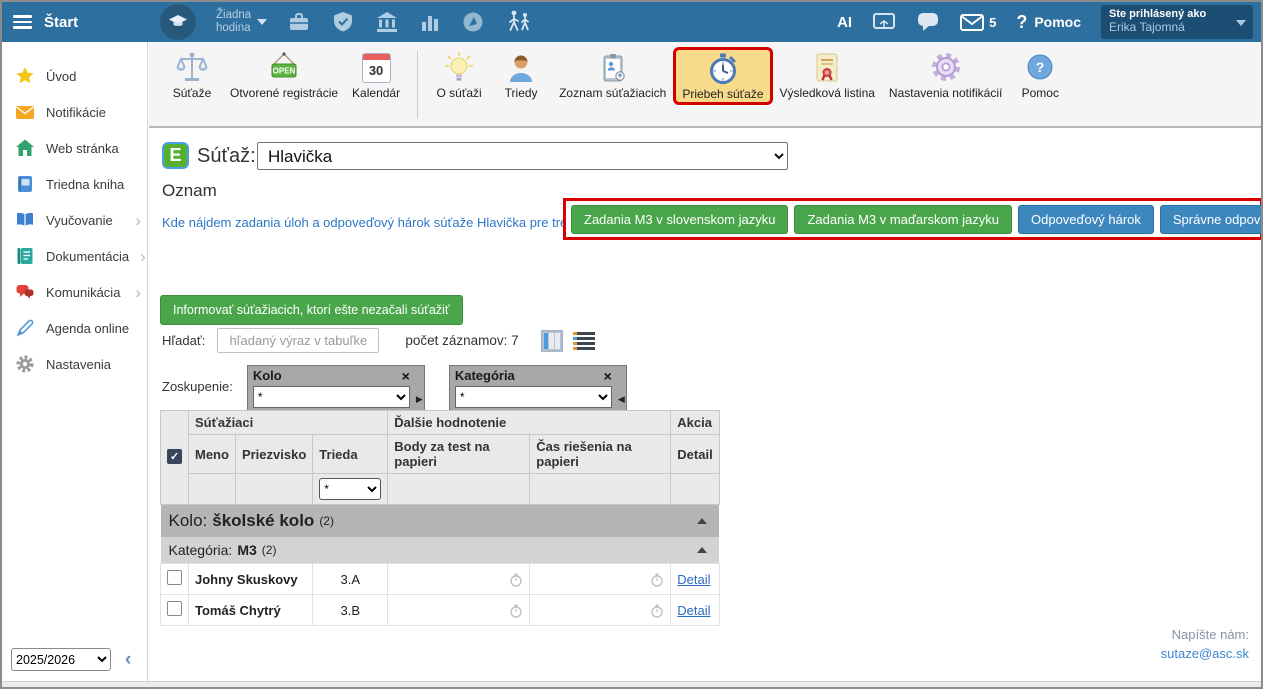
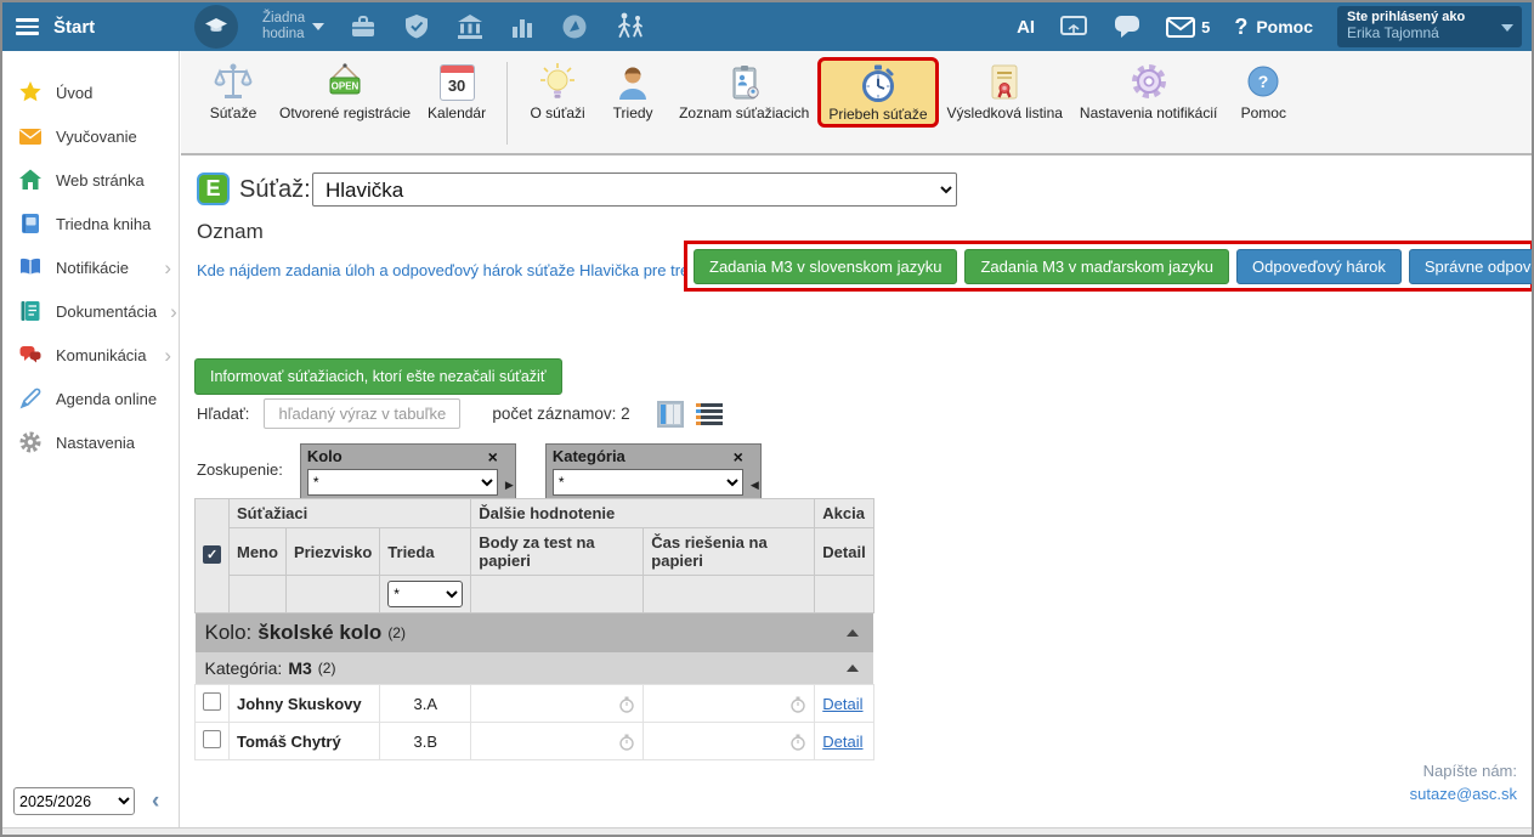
  Štart
  Žiadna
  hodina
  AI
  5
  ?
  Pomoc
  Ste prihlásený ako
  Erika Tajomná
  Úvod
- Notifikácie
+ Vyučovanie
  Web stránka
  Triedna kniha
- Vyučovanie
+ Notifikácie
  Dokumentácia
  Komunikácia
  Agenda online
  Nastavenia
  2025/2026
  Súťaže
  OPEN
  Otvorené registrácie
  30
  Kalendár
  O súťaži
  Triedy
  Zoznam súťažiacich
  Priebeh súťaže
  Výsledková listina
  Nastavenia notifikácií
  ?
  Pomoc
  E
  Súťaž:
  Hlavička
  Oznam
  Kde nájdem zadania úloh a odpoveďový hárok súťaže Hlavička pre tr
  Zadania M3 v slovenskom jazyku
  Zadania M3 v maďarskom jazyku
  Odpoveďový hárok
  Správne odpov
  Informovať súťažiacich, ktorí ešte nezačali súťažiť
  Hľadať:
  hľadaný výraz v tabuľke
- počet záznamov: 7
+ počet záznamov: 2
  Zoskupenie:
  Kolo
  *
  Kategória
  *
  	Súťažiaci	Ďalšie hodnotenie	Akcia
  Meno	Priezvisko	Trieda	Body za test na papieri	Čas riešenia na papieri	Detail
  		*
  Kolo: školské kolo (2)
  Kategória: M3 (2)
  	Johny Skuskovy	3.A			Detail
  	Tomáš Chytrý	3.B			Detail
  Napíšte nám:
  sutaze@asc.sk
